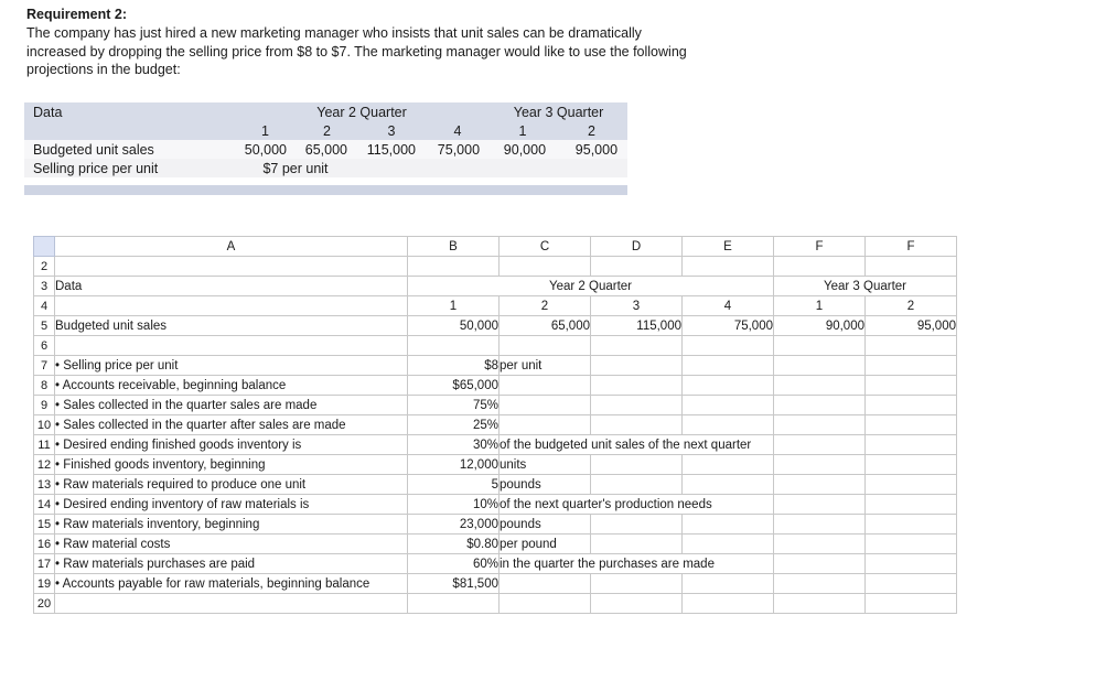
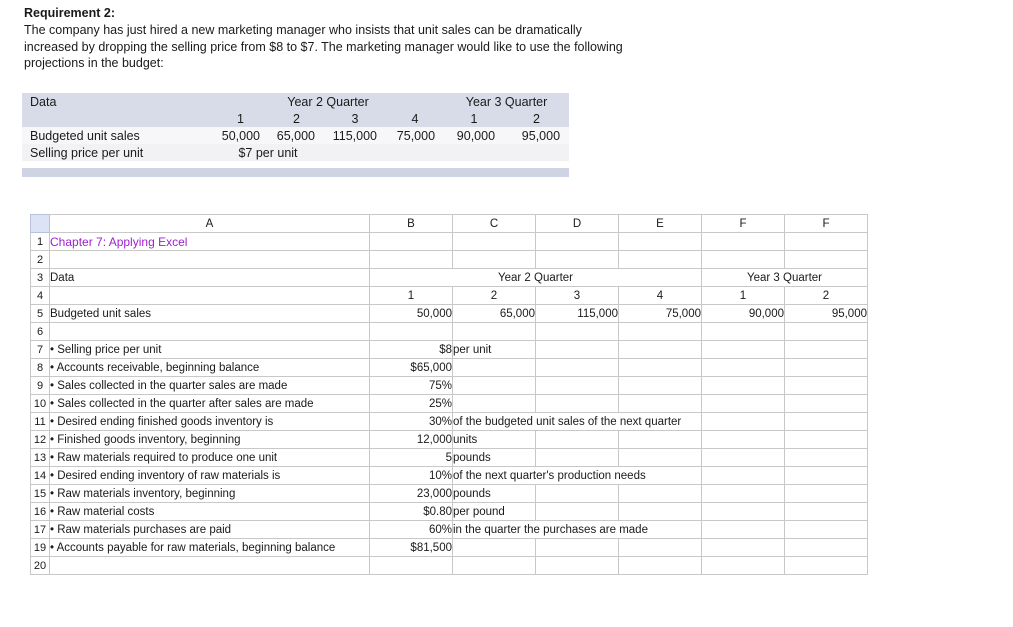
  Requirement 2:
  The company has just hired a new marketing manager who insists that unit sales can be dramatically increased by dropping the selling price from $8 to $7. The marketing manager would like to use the following projections in the budget:
  Data	Year 2 Quarter	Year 3 Quarter
  	1	2	3	4	1	2
  Budgeted unit sales	50,000	65,000	115,000	75,000	90,000	95,000
  Selling price per unit	$7 per unit
  	A	B	C	D	E	F	F
+ 1	Chapter 7: Applying Excel
  2
  3	Data	Year 2 Quarter	Year 3 Quarter
  4		1	2	3	4	1	2
  5	Budgeted unit sales	50,000	65,000	115,000	75,000	90,000	95,000
  6
  7	• Selling price per unit	$8	per unit
  8	• Accounts receivable, beginning balance	$65,000
  9	• Sales collected in the quarter sales are made	75%
  10	• Sales collected in the quarter after sales are made	25%
  11	• Desired ending finished goods inventory is	30%	of the budgeted unit sales of the next quarter
  12	• Finished goods inventory, beginning	12,000	units
  13	• Raw materials required to produce one unit	5	pounds
  14	• Desired ending inventory of raw materials is	10%	of the next quarter's production needs
  15	• Raw materials inventory, beginning	23,000	pounds
  16	• Raw material costs	$0.80	per pound
  17	• Raw materials purchases are paid	60%	in the quarter the purchases are made
  19	• Accounts payable for raw materials, beginning balance	$81,500
  20
